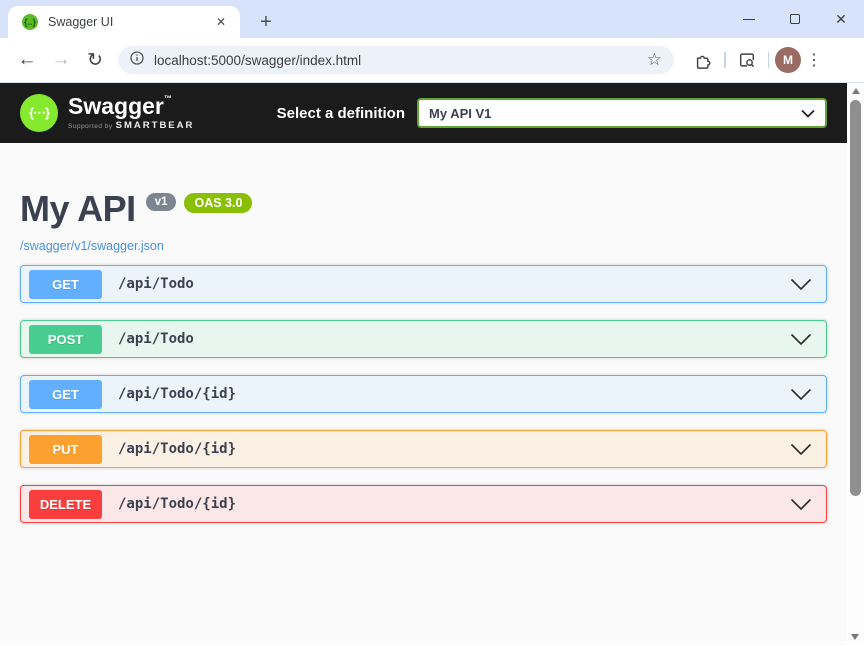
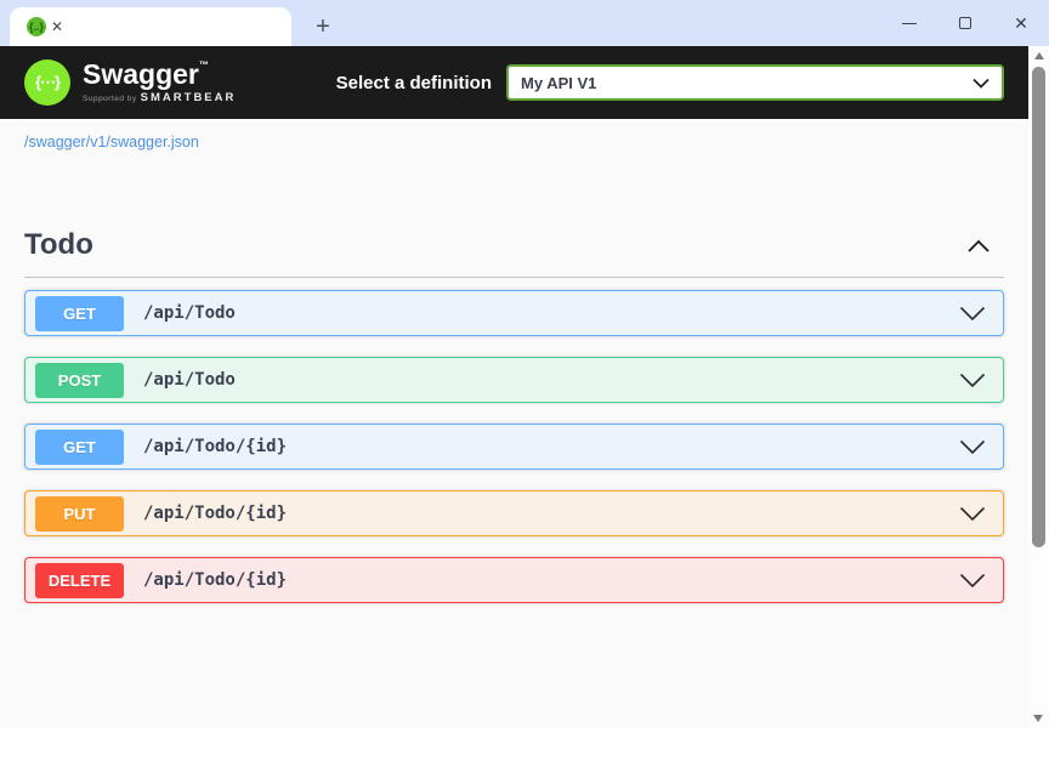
  {..}
- Swagger UI
  ✕
  +
  ✕
- ←
- →
- ↻
- localhost:5000/swagger/index.html
- ☆
- M
- ⋮
  {⋯}
  Swagger™
  Select a definition
  My API V1
- My API
- v1
- OAS 3.0
  /swagger/v1/swagger.json
+ Todo
  GET
  /api/Todo
  POST
  /api/Todo
  GET
  /api/Todo/{id}
  PUT
  /api/Todo/{id}
  DELETE
  /api/Todo/{id}
